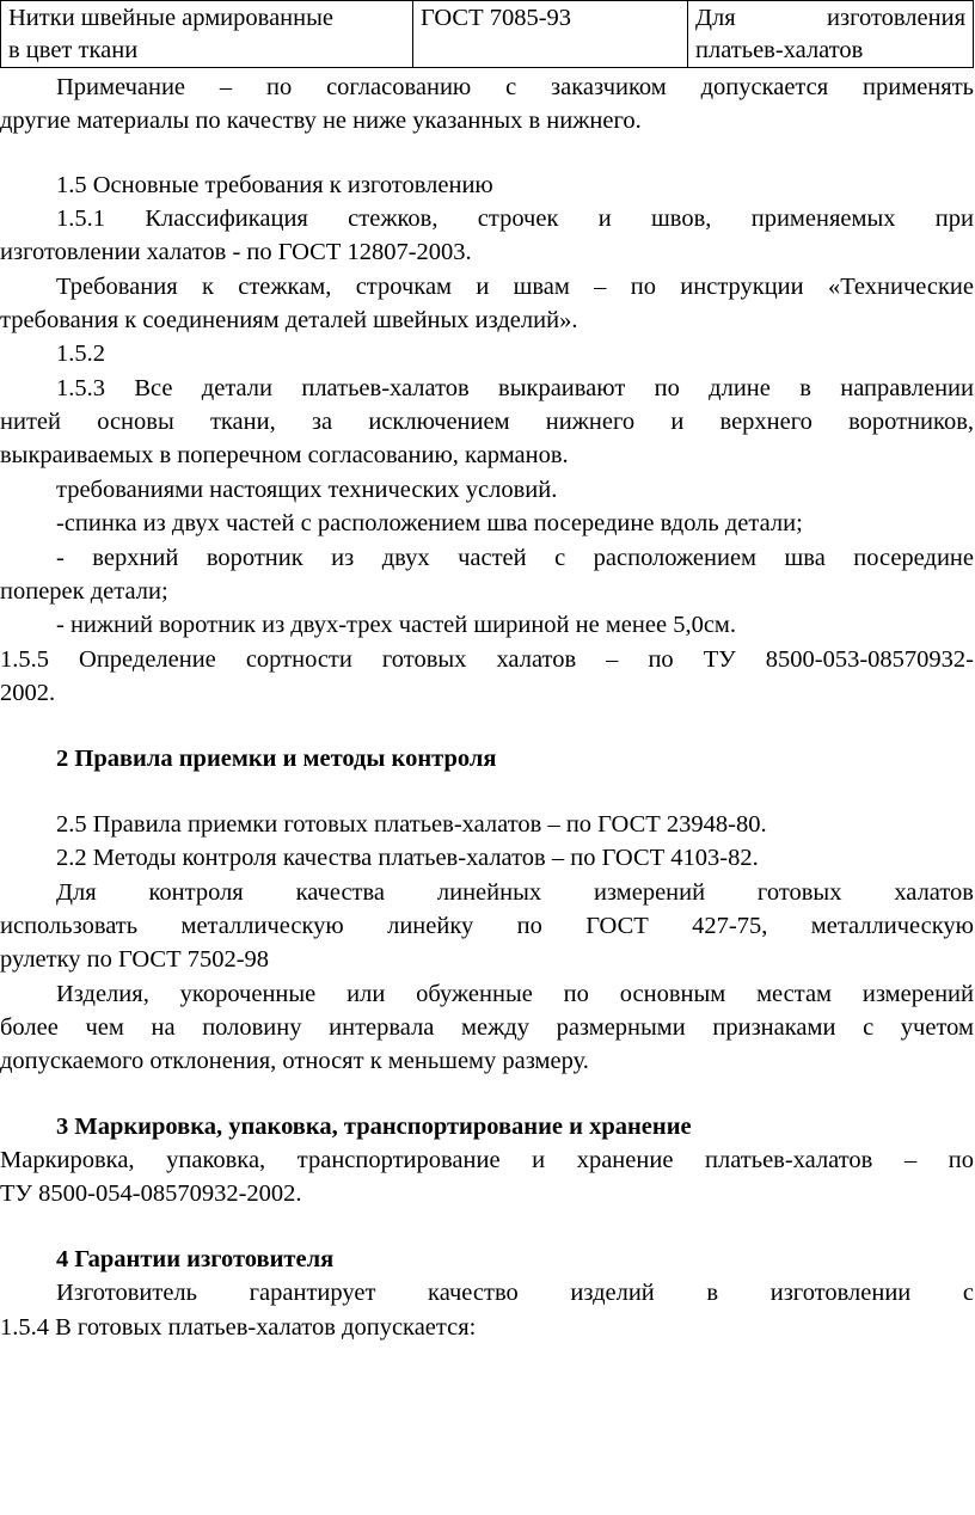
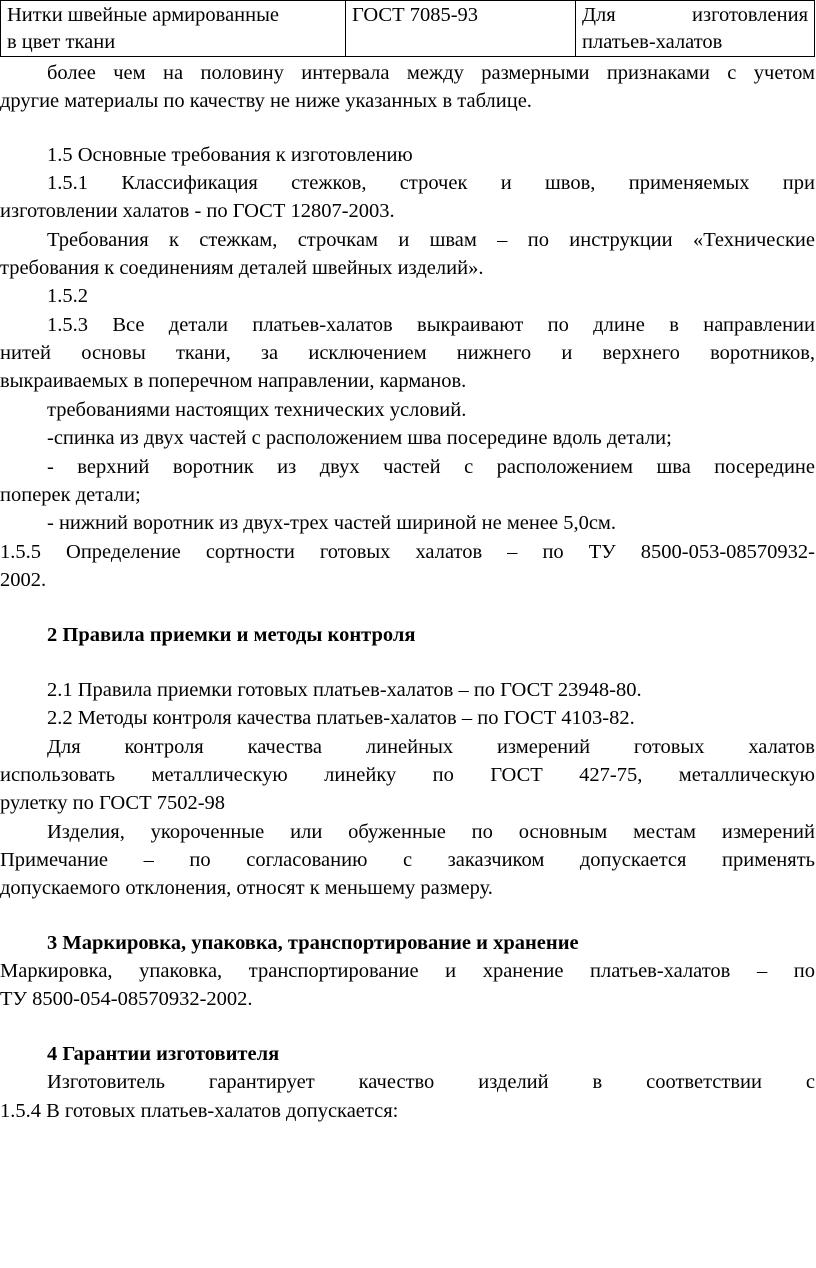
  Нитки швейные армированные в цвет ткани	ГОСТ 7085-93	Для изготовления платьев-халатов
- Примечание – по согласованию с заказчиком допускается применять
+ более чем на половину интервала между размерными признаками с учетом
- другие материалы по качеству не ниже указанных в нижнего.
+ другие материалы по качеству не ниже указанных в таблице.
  1.5 Основные требования к изготовлению
  1.5.1 Классификация стежков, строчек и швов, применяемых при
  изготовлении халатов - по ГОСТ 12807-2003.
  Требования к стежкам, строчкам и швам – по инструкции «Технические
  требования к соединениям деталей швейных изделий».
  1.5.2
  1.5.3 Все детали платьев-халатов выкраивают по длине в направлении
  нитей основы ткани, за исключением нижнего и верхнего воротников,
- выкраиваемых в поперечном согласованию, карманов.
+ выкраиваемых в поперечном направлении, карманов.
  требованиями настоящих технических условий.
  -спинка из двух частей с расположением шва посередине вдоль детали;
  - верхний воротник из двух частей с расположением шва посередине
  поперек детали;
  - нижний воротник из двух-трех частей шириной не менее 5,0см.
  1.5.5 Определение сортности готовых халатов – по ТУ 8500-053-08570932-
  2002.
  2 Правила приемки и методы контроля
- 2.5 Правила приемки готовых платьев-халатов – по ГОСТ 23948-80.
+ 2.1 Правила приемки готовых платьев-халатов – по ГОСТ 23948-80.
  2.2 Методы контроля качества платьев-халатов – по ГОСТ 4103-82.
  Для контроля качества линейных измерений готовых халатов
  использовать металлическую линейку по ГОСТ 427-75, металлическую
  рулетку по ГОСТ 7502-98
  Изделия, укороченные или обуженные по основным местам измерений
- более чем на половину интервала между размерными признаками с учетом
+ Примечание – по согласованию с заказчиком допускается применять
  допускаемого отклонения, относят к меньшему размеру.
  3 Маркировка, упаковка, транспортирование и хранение
  Маркировка, упаковка, транспортирование и хранение платьев-халатов – по
  ТУ 8500-054-08570932-2002.
  4 Гарантии изготовителя
- Изготовитель гарантирует качество изделий в изготовлении с
+ Изготовитель гарантирует качество изделий в соответствии с
  1.5.4 В готовых платьев-халатов допускается:
